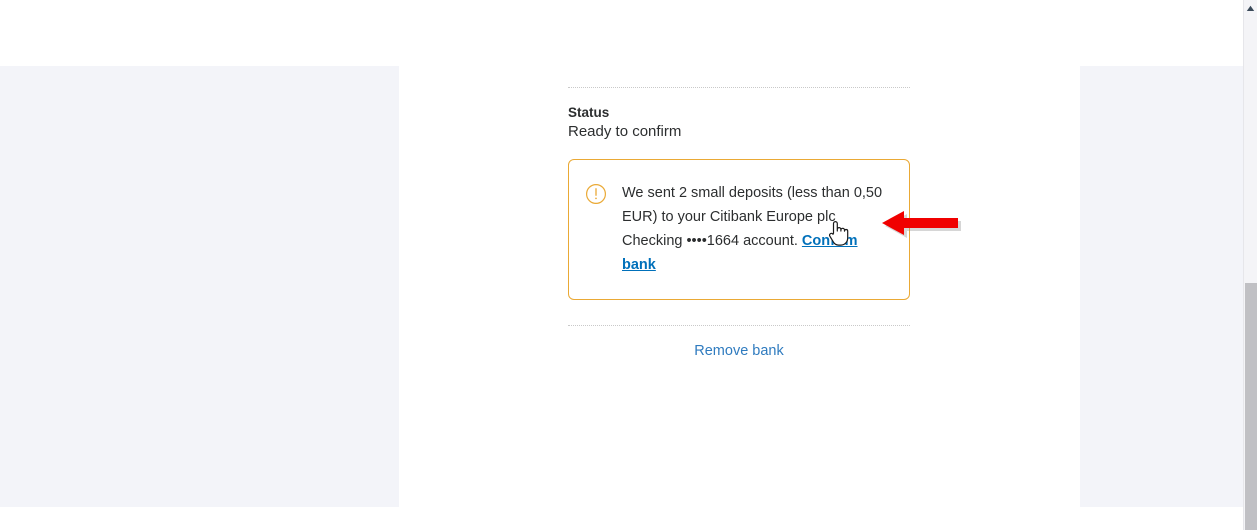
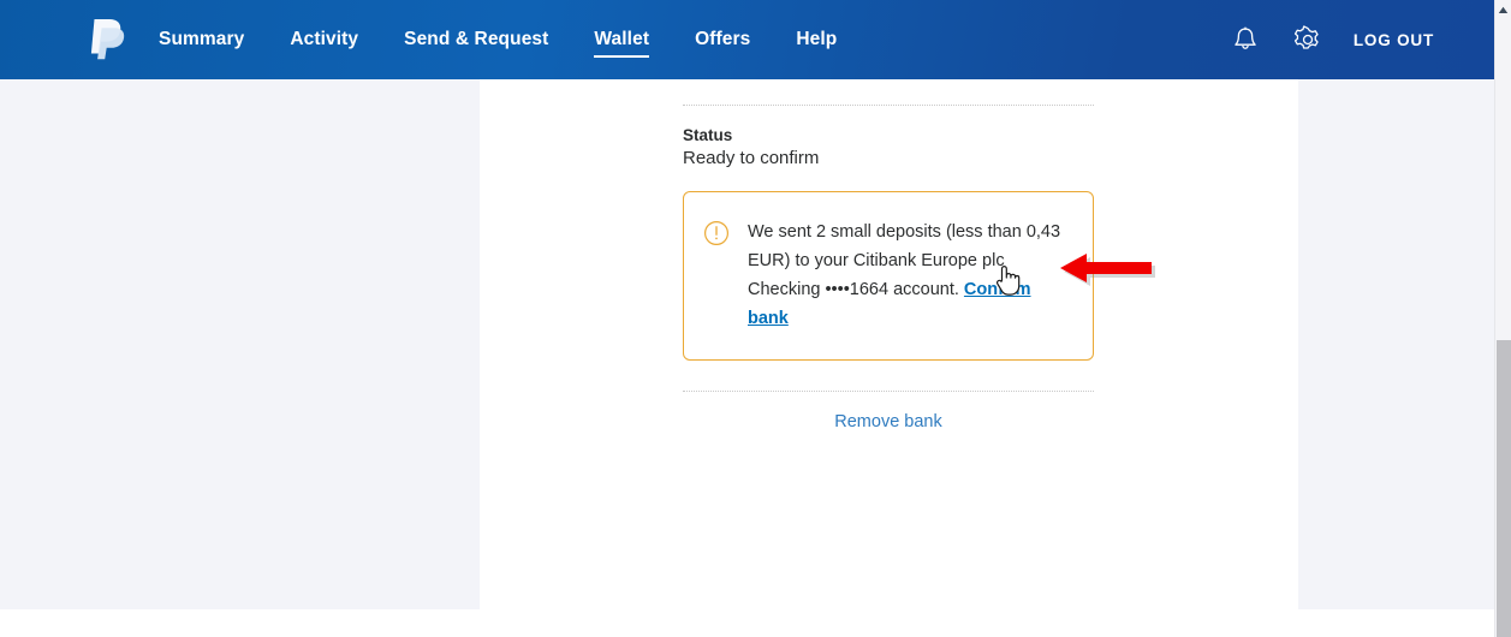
+ Summary
+ Activity
+ Send & Request
+ Wallet
+ Offers
+ Help
+ LOG OUT
  Status
  Ready to confirm
- We sent 2 small deposits (less than 0,50 EUR) to your Citibank Europe plc Checking ••••1664 account. Conm bank
+ We sent 2 small deposits (less than 0,43 EUR) to your Citibank Europe plc Checking ••••1664 account. Conm bank
  Remove bank
